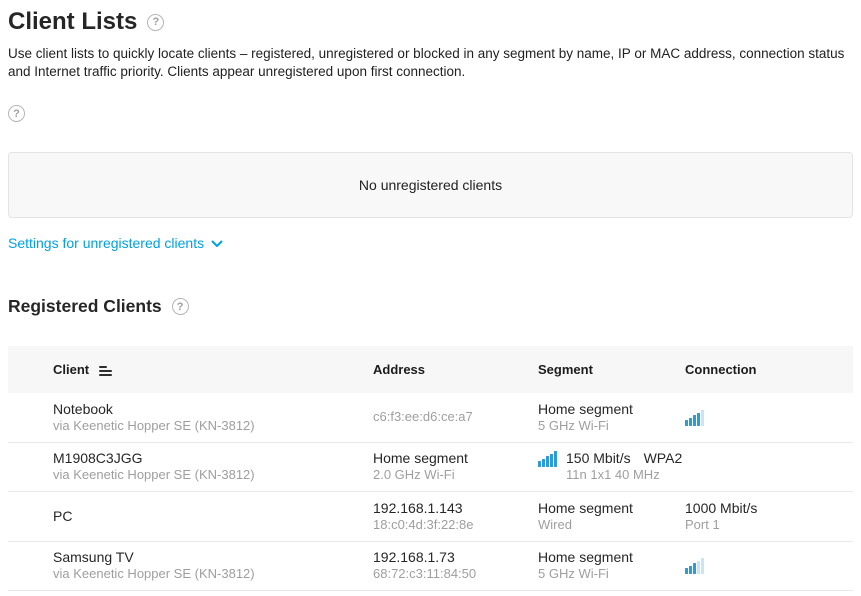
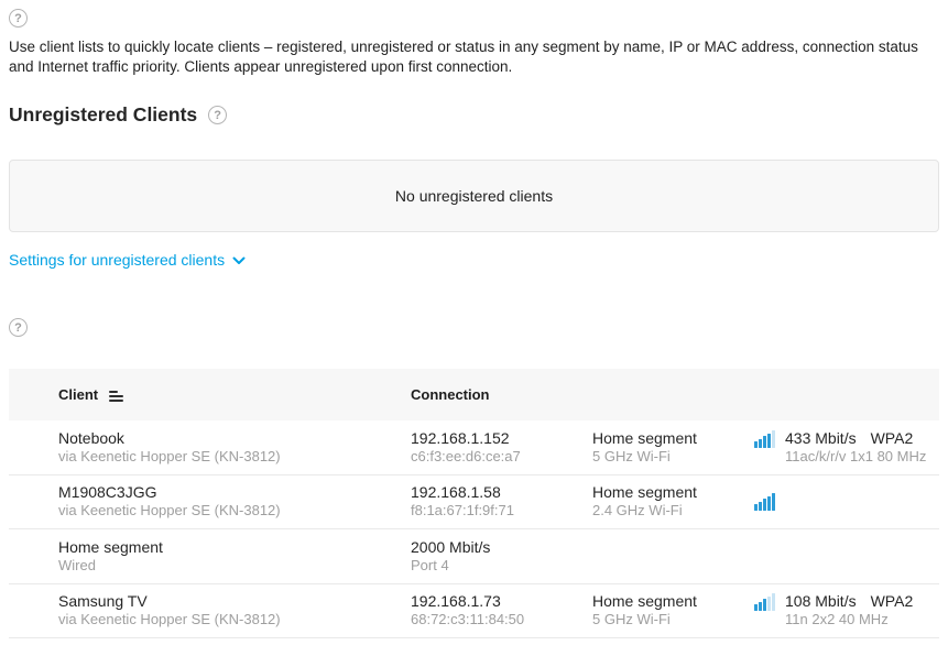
- Client Lists
  ?
- Use client lists to quickly locate clients – registered, unregistered or blocked in any segment by name, IP or MAC address, connection status and Internet traffic priority. Clients appear unregistered upon first connection.
+ Use client lists to quickly locate clients – registered, unregistered or status in any segment by name, IP or MAC address, connection status and Internet traffic priority. Clients appear unregistered upon first connection.
+ Unregistered Clients
  ?
  No unregistered clients
  Settings for unregistered clients
- Registered Clients
  ?
  Client
- Address
- Segment
  Connection
  Notebook
  via Keenetic Hopper SE (KN-3812)
+ 192.168.1.152
  c6:f3:ee:d6:ce:a7
  Home segment
  5 GHz Wi-Fi
+ 433 Mbit/s WPA2
+ 11ac/k/r/v 1x1 80 MHz
  M1908C3JGG
  via Keenetic Hopper SE (KN-3812)
+ 192.168.1.58
+ f8:1a:67:1f:9f:71
  Home segment
- 2.0 GHz Wi-Fi
+ 2.4 GHz Wi-Fi
- 150 Mbit/s WPA2
- 11n 1x1 40 MHz
- PC
- 192.168.1.143
- 18:c0:4d:3f:22:8e
  Home segment
  Wired
- 1000 Mbit/s
+ 2000 Mbit/s
- Port 1
+ Port 4
  Samsung TV
  via Keenetic Hopper SE (KN-3812)
  192.168.1.73
  68:72:c3:11:84:50
  Home segment
  5 GHz Wi-Fi
+ 108 Mbit/s WPA2
+ 11n 2x2 40 MHz
